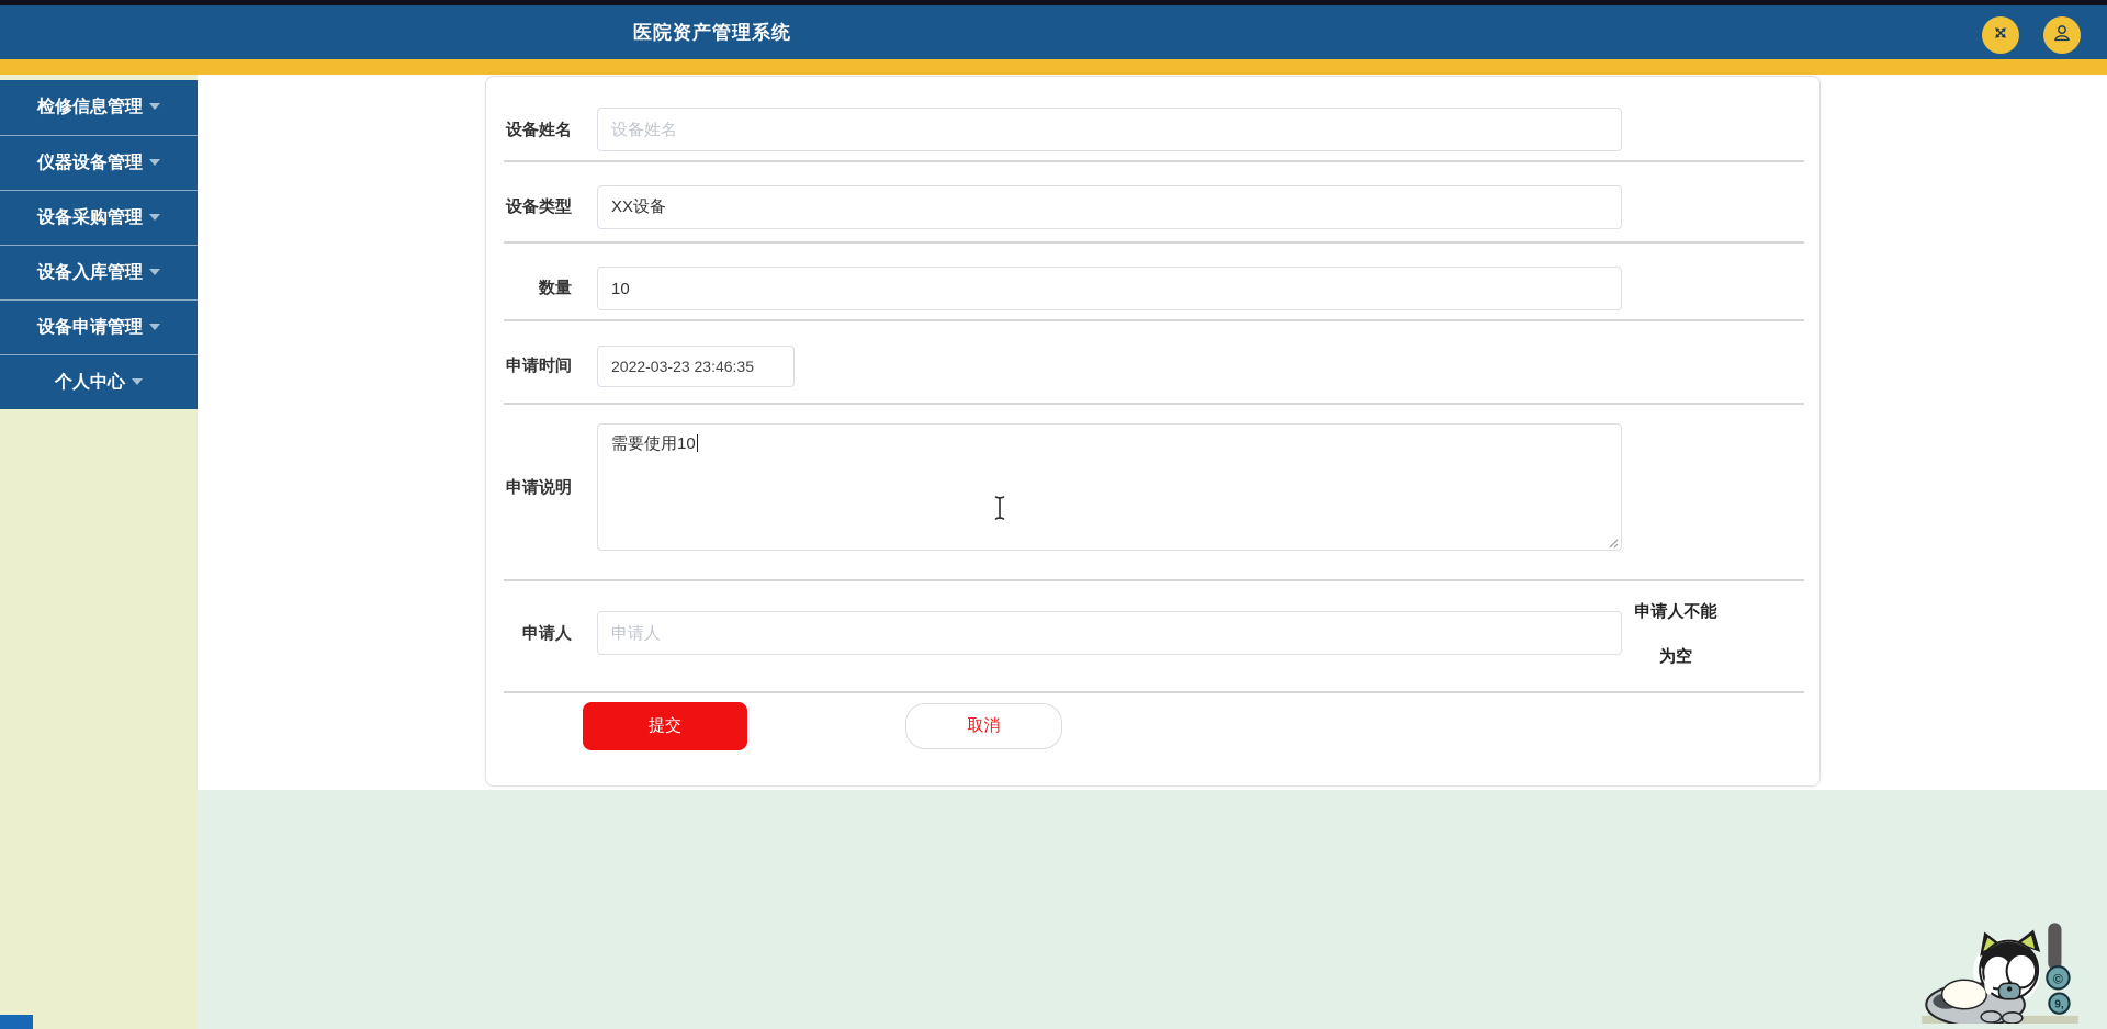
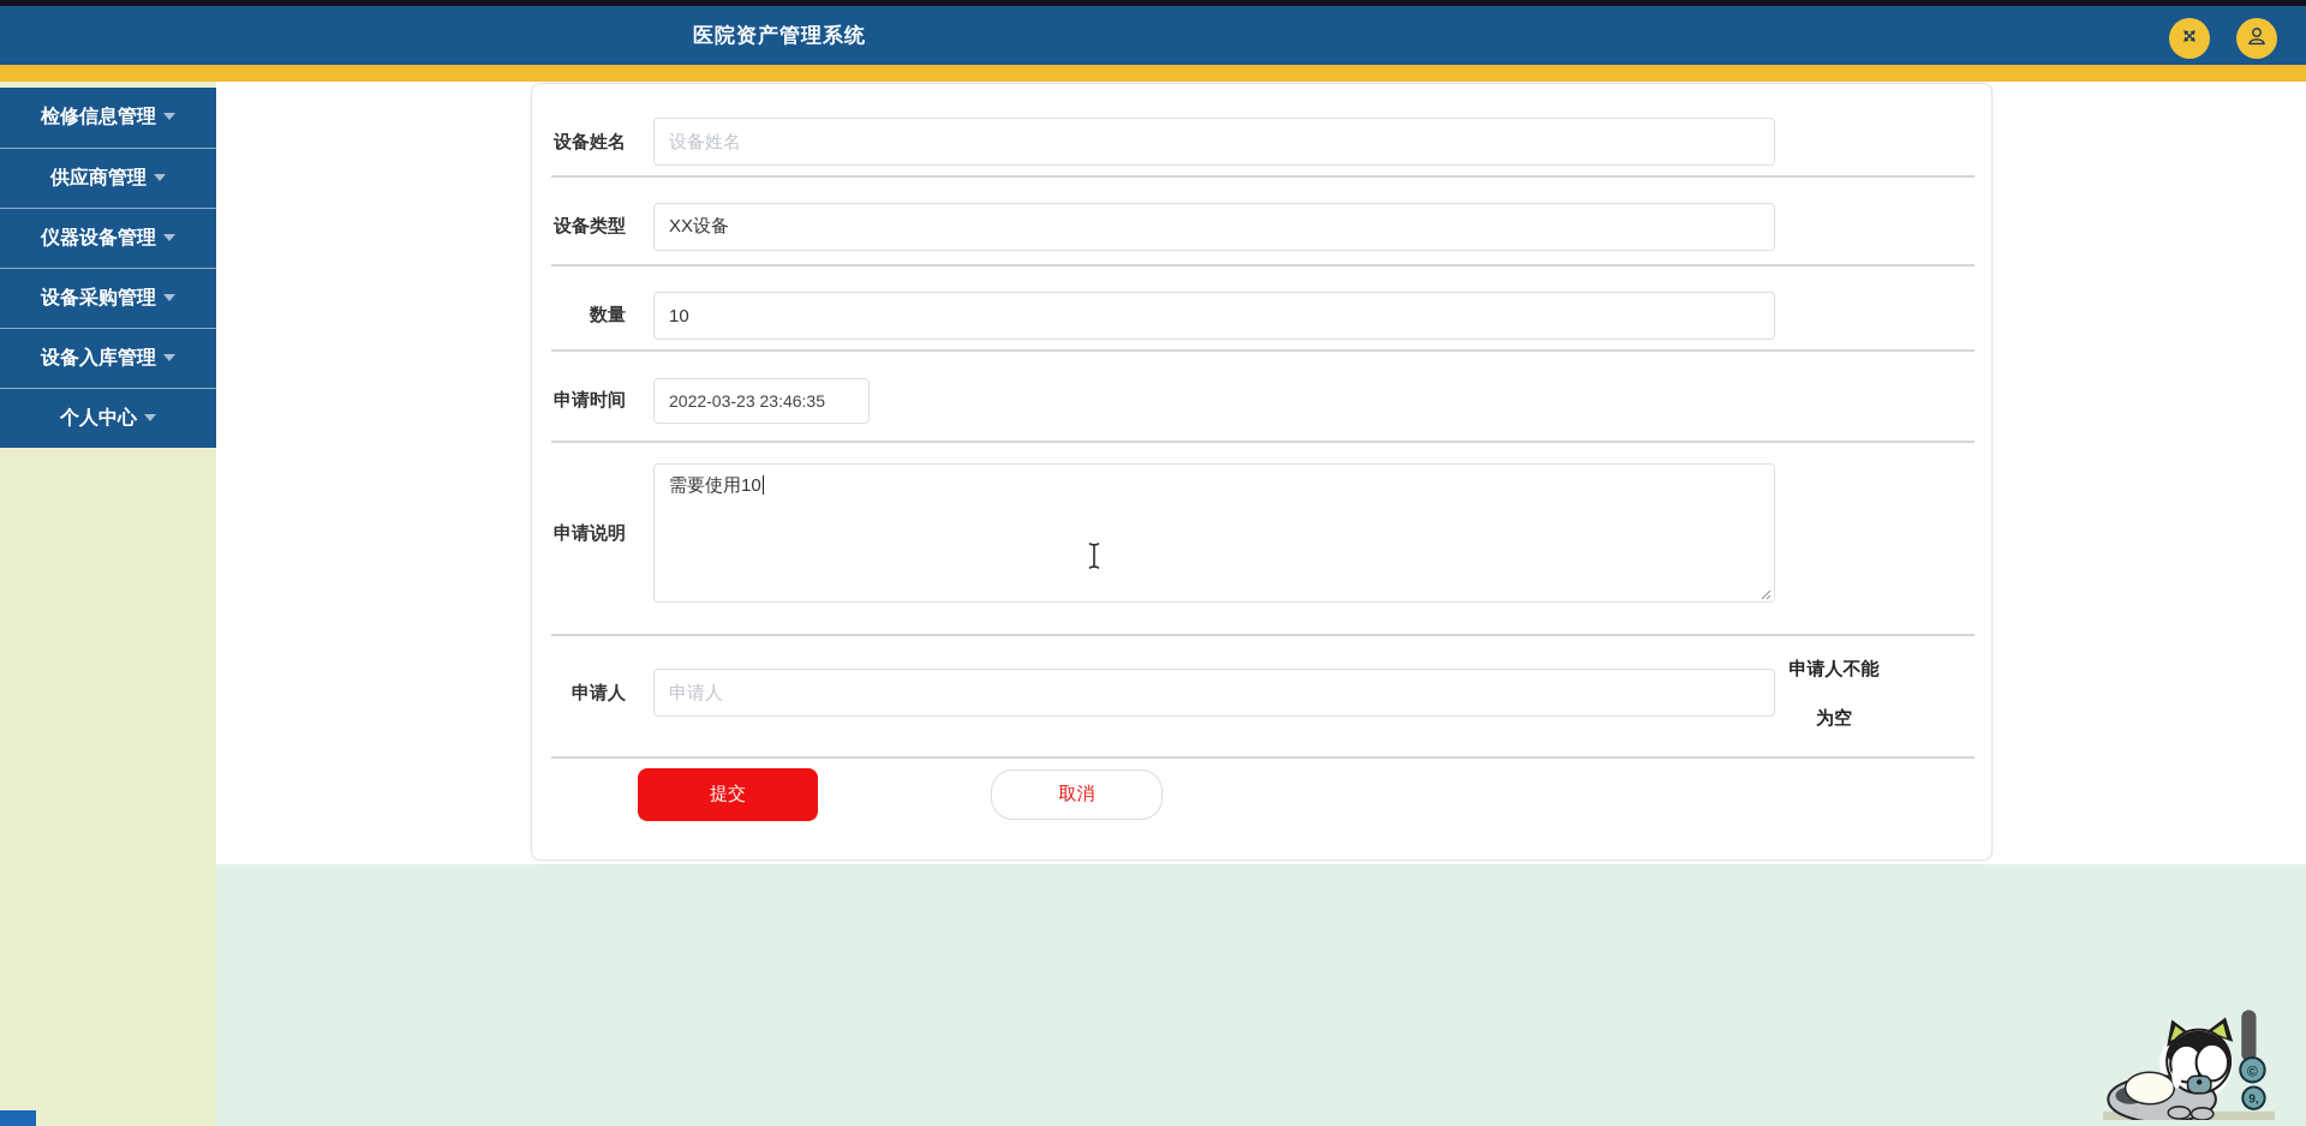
  医院资产管理系统
  检修信息管理
+ 供应商管理
  仪器设备管理
  设备采购管理
  设备入库管理
- 设备申请管理
  个人中心
  设备姓名
  设备姓名
  设备类型
  XX设备
  数量
  10
  申请时间
  2022-03-23 23:46:35
  申请说明
  需要使用10
  申请人
  申请人
  申请人不能为空
  提交
  取消
  ©
  9,
